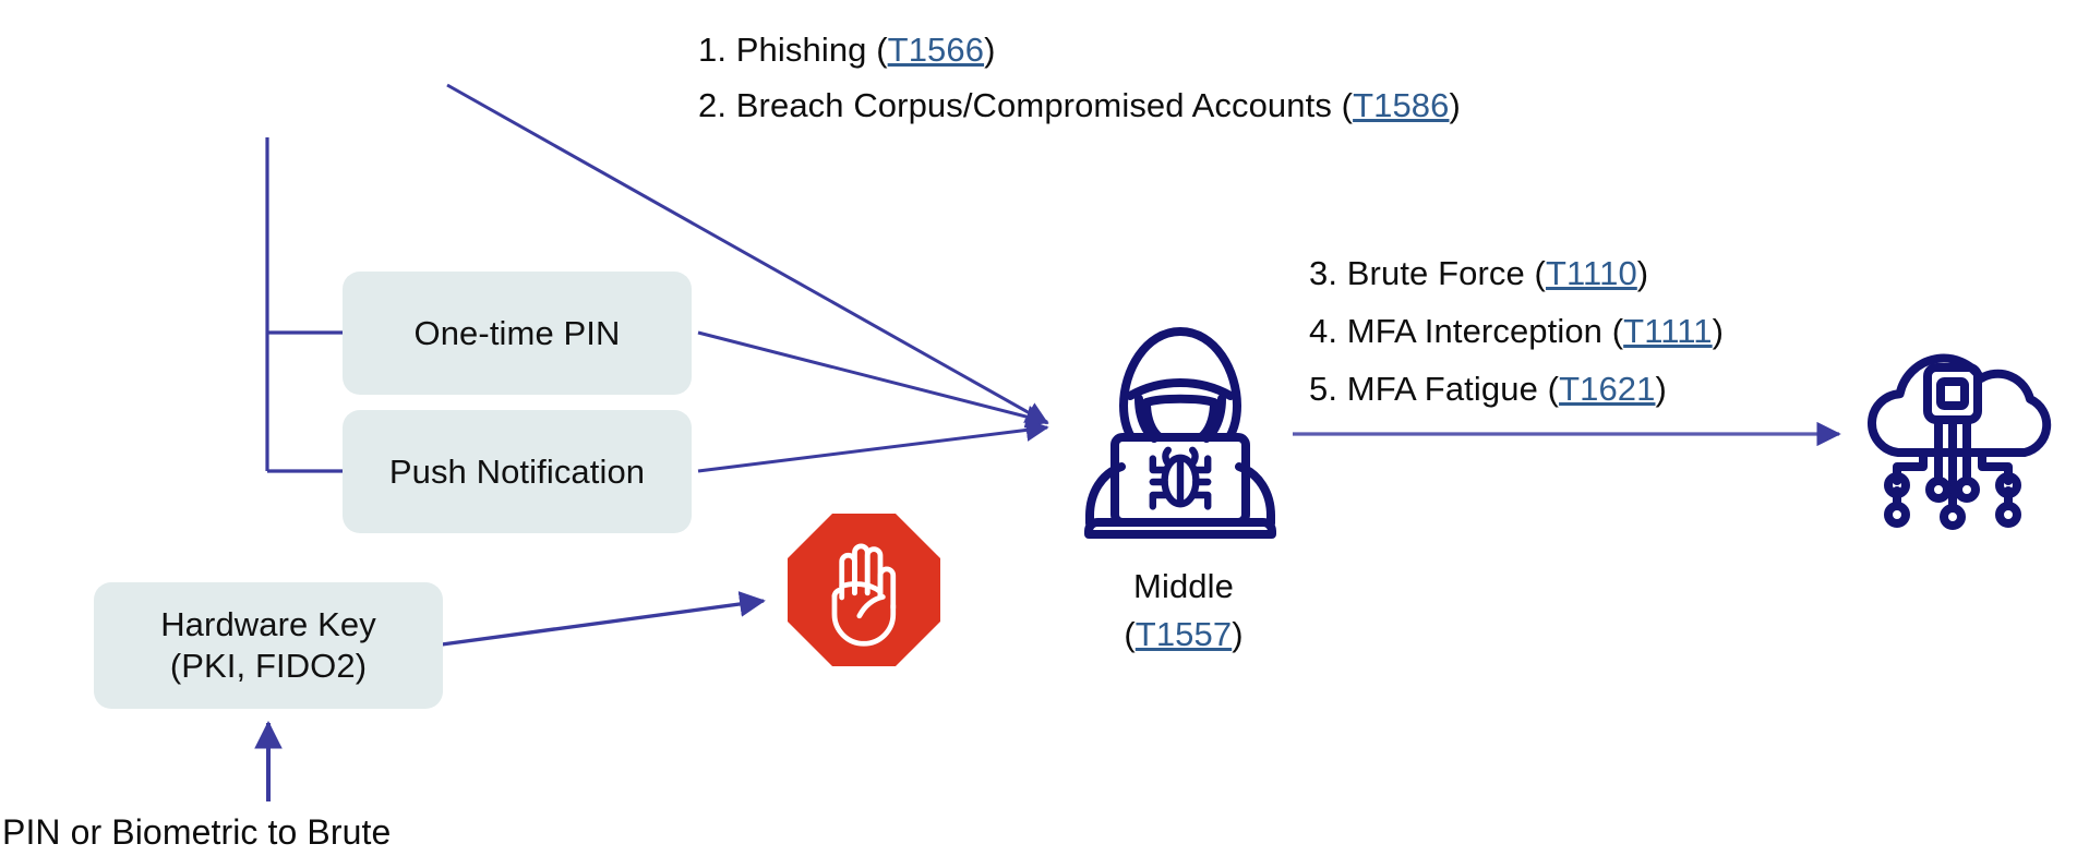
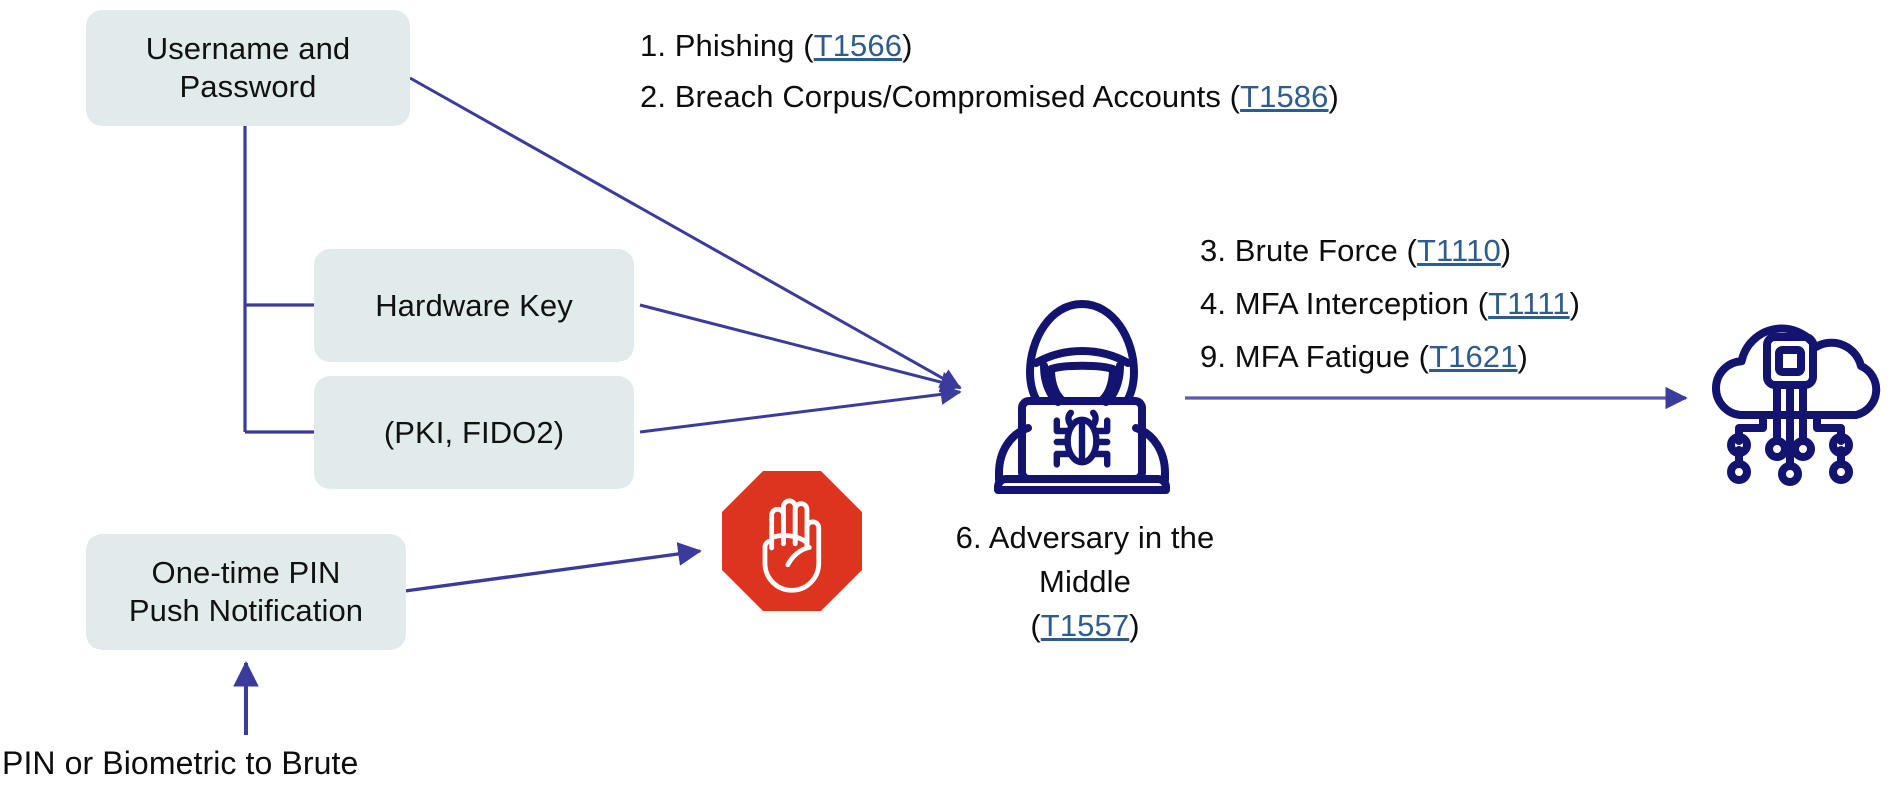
+ Username and
+ Password
- One-time PIN
+ Hardware Key
- Push Notification
+ (PKI, FIDO2)
- Hardware Key
+ One-time PIN
- (PKI, FIDO2)
+ Push Notification
  PIN or Biometric to Brute
  1. Phishing (T1566)
  2. Breach Corpus/Compromised Accounts (T1586)
  3. Brute Force (T1110)
  4. MFA Interception (T1111)
- 5. MFA Fatigue (T1621)
+ 9. MFA Fatigue (T1621)
+ 6. Adversary in the
  Middle
  (T1557)
